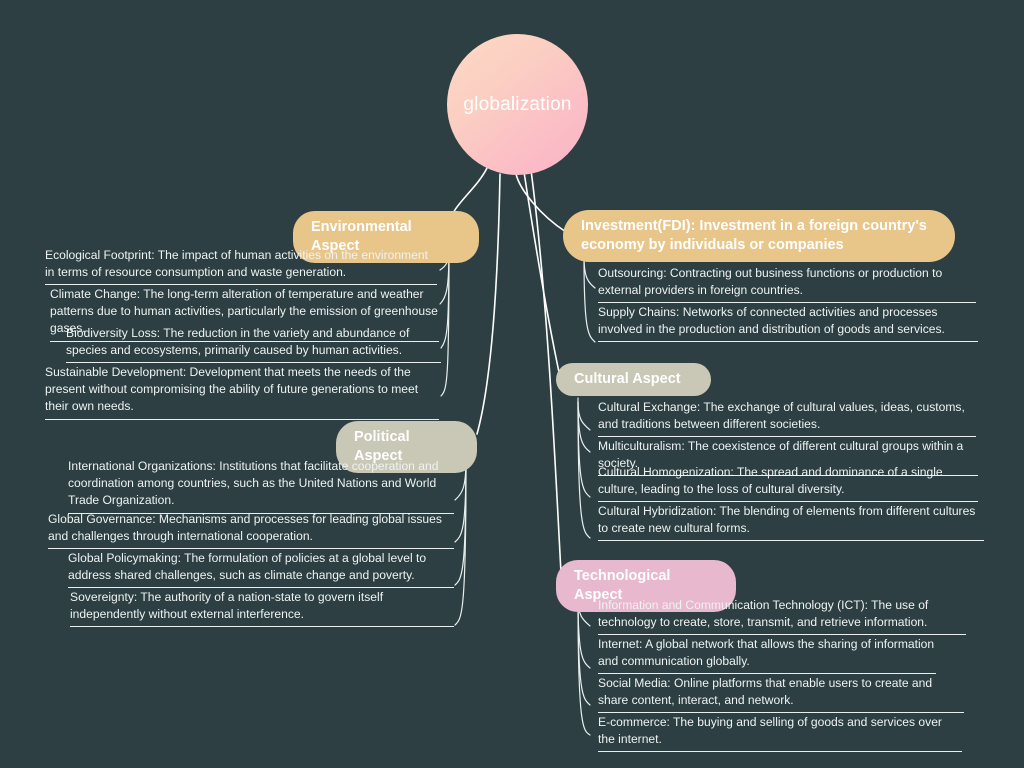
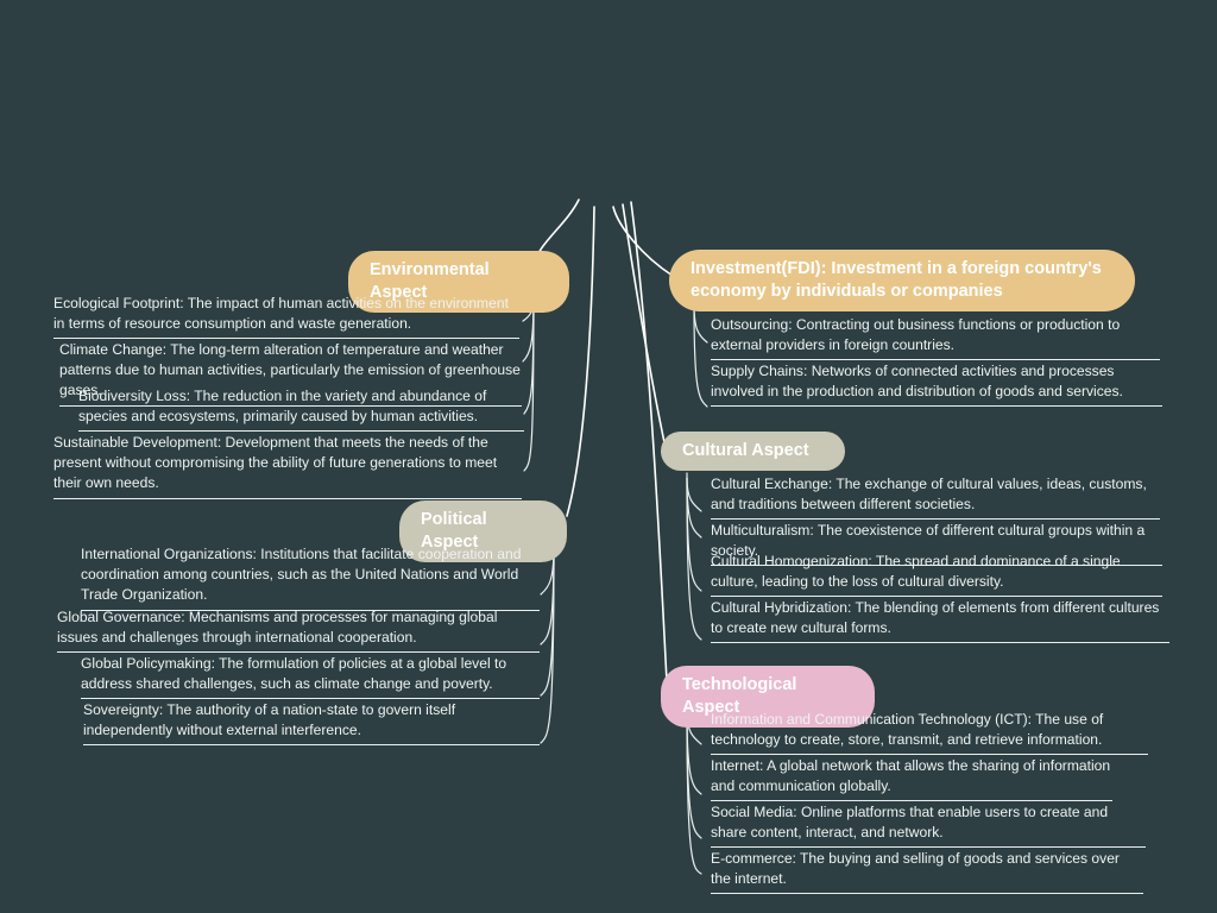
- globalization
  Environmental Aspect
  Ecological Footprint: The impact of human activities on the environment in terms of resource consumption and waste generation.
  Climate Change: The long-term alteration of temperature and weather patterns due to human activities, particularly the emission of greenhouse gases.
  Biodiversity Loss: The reduction in the variety and abundance of species and ecosystems, primarily caused by human activities.
  Sustainable Development: Development that meets the needs of the present without compromising the ability of future generations to meet their own needs.
  Political Aspect
  International Organizations: Institutions that facilitate cooperation and coordination among countries, such as the United Nations and World Trade Organization.
- Global Governance: Mechanisms and processes for leading global issues and challenges through international cooperation.
+ Global Governance: Mechanisms and processes for managing global issues and challenges through international cooperation.
  Global Policymaking: The formulation of policies at a global level to address shared challenges, such as climate change and poverty.
  Sovereignty: The authority of a nation-state to govern itself independently without external interference.
  Investment(FDI): Investment in a foreign country's economy by individuals or companies
  Outsourcing: Contracting out business functions or production to external providers in foreign countries.
  Supply Chains: Networks of connected activities and processes involved in the production and distribution of goods and services.
  Cultural Aspect
  Cultural Exchange: The exchange of cultural values, ideas, customs, and traditions between different societies.
  Multiculturalism: The coexistence of different cultural groups within a society.
  Cultural Homogenization: The spread and dominance of a single culture, leading to the loss of cultural diversity.
  Cultural Hybridization: The blending of elements from different cultures to create new cultural forms.
  Technological Aspect
  Information and Communication Technology (ICT): The use of technology to create, store, transmit, and retrieve information.
  Internet: A global network that allows the sharing of information and communication globally.
  Social Media: Online platforms that enable users to create and share content, interact, and network.
  E-commerce: The buying and selling of goods and services over the internet.
